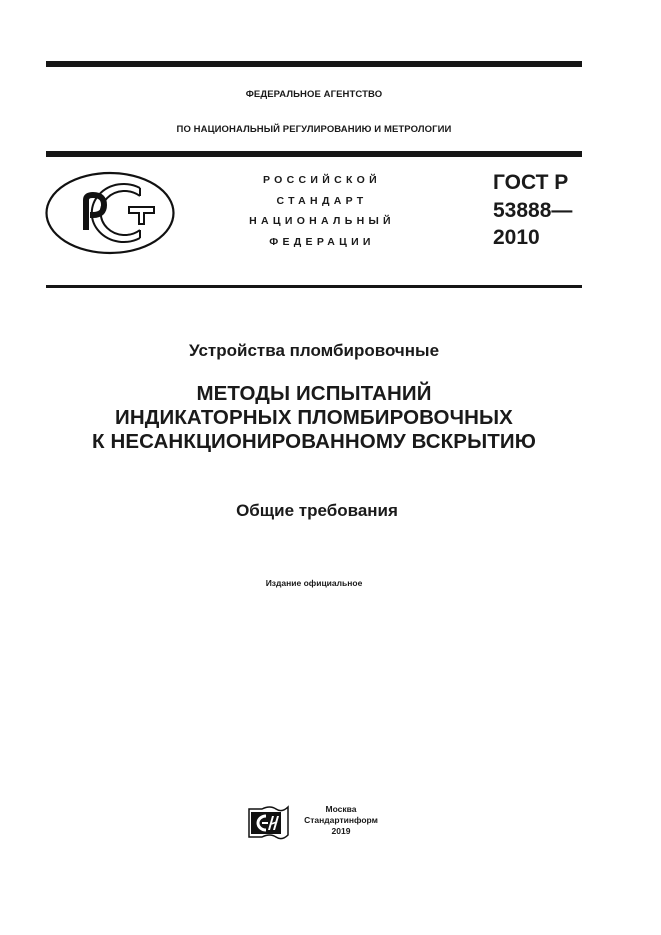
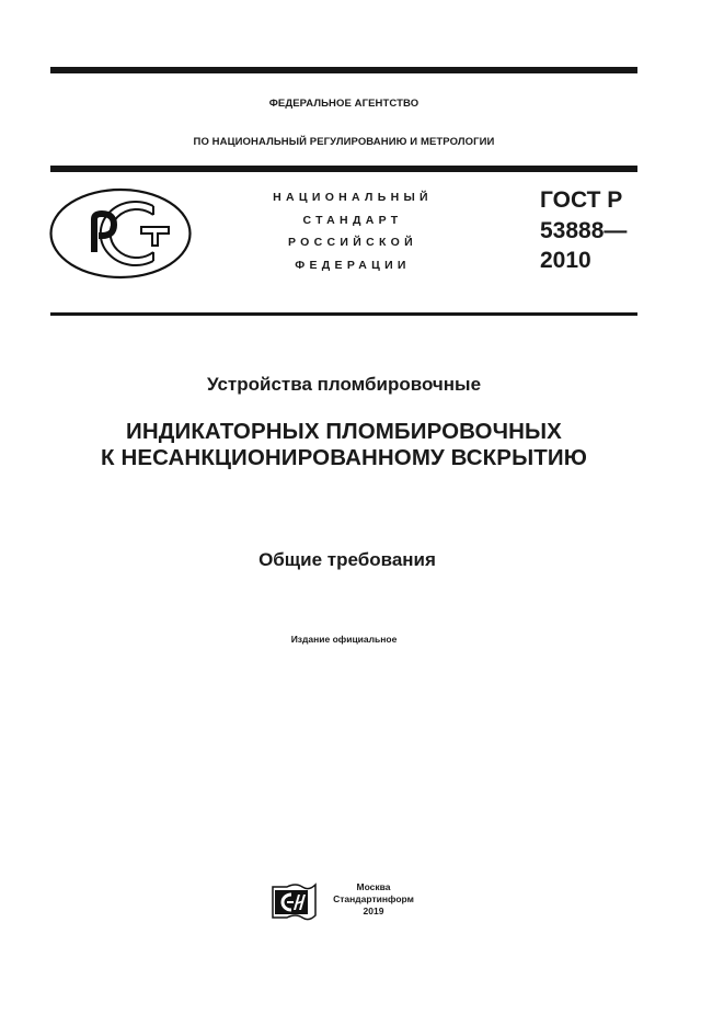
  ФЕДЕРАЛЬНОЕ АГЕНТСТВО
  ПО НАЦИОНАЛЬНЫЙ РЕГУЛИРОВАНИЮ И МЕТРОЛОГИИ
- РОССИЙСКОЙ
+ НАЦИОНАЛЬНЫЙ
  СТАНДАРТ
- НАЦИОНАЛЬНЫЙ
+ РОССИЙСКОЙ
  ФЕДЕРАЦИИ
  ГОСТ Р
  53888—
  2010
  Устройства пломбировочные
- МЕТОДЫ ИСПЫТАНИЙ
  ИНДИКАТОРНЫХ ПЛОМБИРОВОЧНЫХ
  К НЕСАНКЦИОНИРОВАННОМУ ВСКРЫТИЮ
  Общие требования
  Издание официальное
  Москва
  Стандартинформ
  2019
